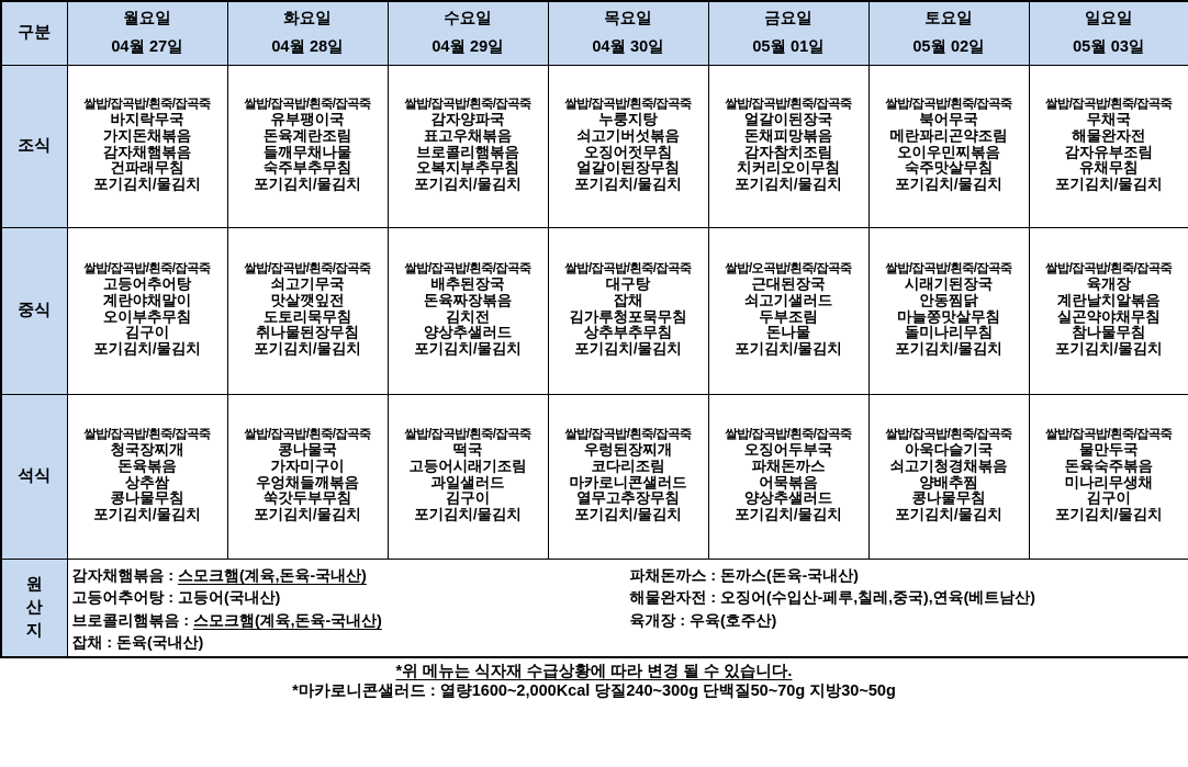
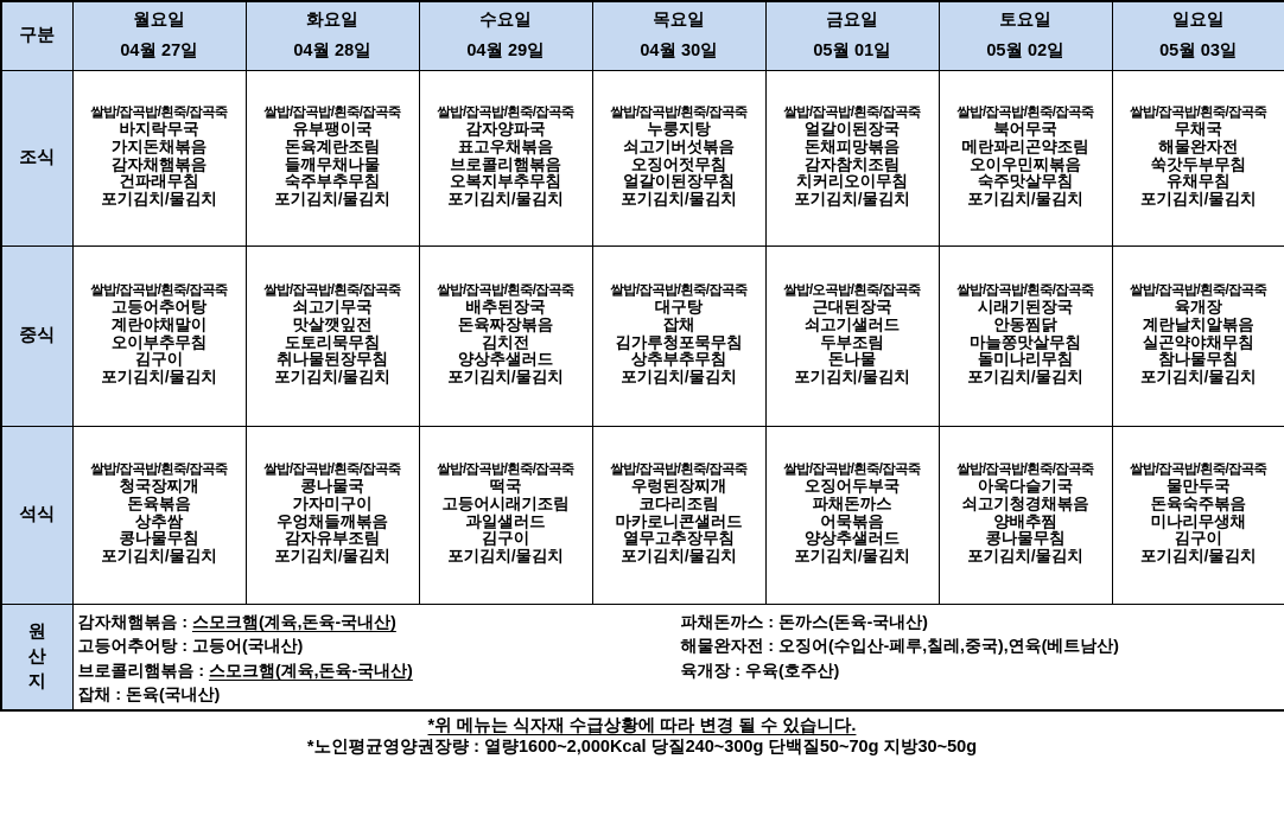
  구분	월요일04월 27일	화요일04월 28일	수요일04월 29일	목요일04월 30일	금요일05월 01일	토요일05월 02일	일요일05월 03일
- 조식	쌀밥/잡곡밥/흰죽/잡곡죽바지락무국가지돈채볶음감자채햄볶음건파래무침포기김치/물김치	쌀밥/잡곡밥/흰죽/잡곡죽유부팽이국돈육계란조림들깨무채나물숙주부추무침포기김치/물김치	쌀밥/잡곡밥/흰죽/잡곡죽감자양파국표고우채볶음브로콜리햄볶음오복지부추무침포기김치/물김치	쌀밥/잡곡밥/흰죽/잡곡죽누룽지탕쇠고기버섯볶음오징어젓무침얼갈이된장무침포기김치/물김치	쌀밥/잡곡밥/흰죽/잡곡죽얼갈이된장국돈채피망볶음감자참치조림치커리오이무침포기김치/물김치	쌀밥/잡곡밥/흰죽/잡곡죽북어무국메란꽈리곤약조림오이우민찌볶음숙주맛살무침포기김치/물김치	쌀밥/잡곡밥/흰죽/잡곡죽무채국해물완자전감자유부조림유채무침포기김치/물김치
+ 조식	쌀밥/잡곡밥/흰죽/잡곡죽바지락무국가지돈채볶음감자채햄볶음건파래무침포기김치/물김치	쌀밥/잡곡밥/흰죽/잡곡죽유부팽이국돈육계란조림들깨무채나물숙주부추무침포기김치/물김치	쌀밥/잡곡밥/흰죽/잡곡죽감자양파국표고우채볶음브로콜리햄볶음오복지부추무침포기김치/물김치	쌀밥/잡곡밥/흰죽/잡곡죽누룽지탕쇠고기버섯볶음오징어젓무침얼갈이된장무침포기김치/물김치	쌀밥/잡곡밥/흰죽/잡곡죽얼갈이된장국돈채피망볶음감자참치조림치커리오이무침포기김치/물김치	쌀밥/잡곡밥/흰죽/잡곡죽북어무국메란꽈리곤약조림오이우민찌볶음숙주맛살무침포기김치/물김치	쌀밥/잡곡밥/흰죽/잡곡죽무채국해물완자전쑥갓두부무침유채무침포기김치/물김치
  중식	쌀밥/잡곡밥/흰죽/잡곡죽고등어추어탕계란야채말이오이부추무침김구이포기김치/물김치	쌀밥/잡곡밥/흰죽/잡곡죽쇠고기무국맛살깻잎전도토리묵무침취나물된장무침포기김치/물김치	쌀밥/잡곡밥/흰죽/잡곡죽배추된장국돈육짜장볶음김치전양상추샐러드포기김치/물김치	쌀밥/잡곡밥/흰죽/잡곡죽대구탕잡채김가루청포묵무침상추부추무침포기김치/물김치	쌀밥/오곡밥/흰죽/잡곡죽근대된장국쇠고기샐러드두부조림돈나물포기김치/물김치	쌀밥/잡곡밥/흰죽/잡곡죽시래기된장국안동찜닭마늘쫑맛살무침돌미나리무침포기김치/물김치	쌀밥/잡곡밥/흰죽/잡곡죽육개장계란날치알볶음실곤약야채무침참나물무침포기김치/물김치
- 석식	쌀밥/잡곡밥/흰죽/잡곡죽청국장찌개돈육볶음상추쌈콩나물무침포기김치/물김치	쌀밥/잡곡밥/흰죽/잡곡죽콩나물국가자미구이우엉채들깨볶음쑥갓두부무침포기김치/물김치	쌀밥/잡곡밥/흰죽/잡곡죽떡국고등어시래기조림과일샐러드김구이포기김치/물김치	쌀밥/잡곡밥/흰죽/잡곡죽우렁된장찌개코다리조림마카로니콘샐러드열무고추장무침포기김치/물김치	쌀밥/잡곡밥/흰죽/잡곡죽오징어두부국파채돈까스어묵볶음양상추샐러드포기김치/물김치	쌀밥/잡곡밥/흰죽/잡곡죽아욱다슬기국쇠고기청경채볶음양배추찜콩나물무침포기김치/물김치	쌀밥/잡곡밥/흰죽/잡곡죽물만두국돈육숙주볶음미나리무생채김구이포기김치/물김치
+ 석식	쌀밥/잡곡밥/흰죽/잡곡죽청국장찌개돈육볶음상추쌈콩나물무침포기김치/물김치	쌀밥/잡곡밥/흰죽/잡곡죽콩나물국가자미구이우엉채들깨볶음감자유부조림포기김치/물김치	쌀밥/잡곡밥/흰죽/잡곡죽떡국고등어시래기조림과일샐러드김구이포기김치/물김치	쌀밥/잡곡밥/흰죽/잡곡죽우렁된장찌개코다리조림마카로니콘샐러드열무고추장무침포기김치/물김치	쌀밥/잡곡밥/흰죽/잡곡죽오징어두부국파채돈까스어묵볶음양상추샐러드포기김치/물김치	쌀밥/잡곡밥/흰죽/잡곡죽아욱다슬기국쇠고기청경채볶음양배추찜콩나물무침포기김치/물김치	쌀밥/잡곡밥/흰죽/잡곡죽물만두국돈육숙주볶음미나리무생채김구이포기김치/물김치
  원산지	감자채햄볶음 : 스모크햄(계육,돈육-국내산)고등어추어탕 : 고등어(국내산)브로콜리햄볶음 : 스모크햄(계육,돈육-국내산)잡채 : 돈육(국내산)파채돈까스 : 돈까스(돈육-국내산)해물완자전 : 오징어(수입산-페루,칠레,중국),연육(베트남산)육개장 : 우육(호주산)
  *위 메뉴는 식자재 수급상황에 따라 변경 될 수 있습니다.
- *마카로니콘샐러드 : 열량1600~2,000Kcal 당질240~300g 단백질50~70g 지방30~50g
+ *노인평균영양권장량 : 열량1600~2,000Kcal 당질240~300g 단백질50~70g 지방30~50g
